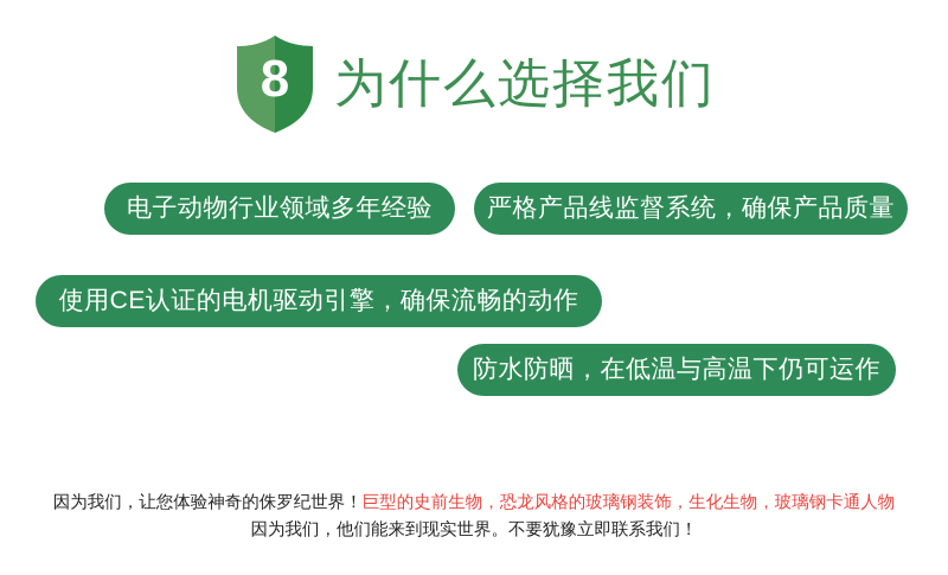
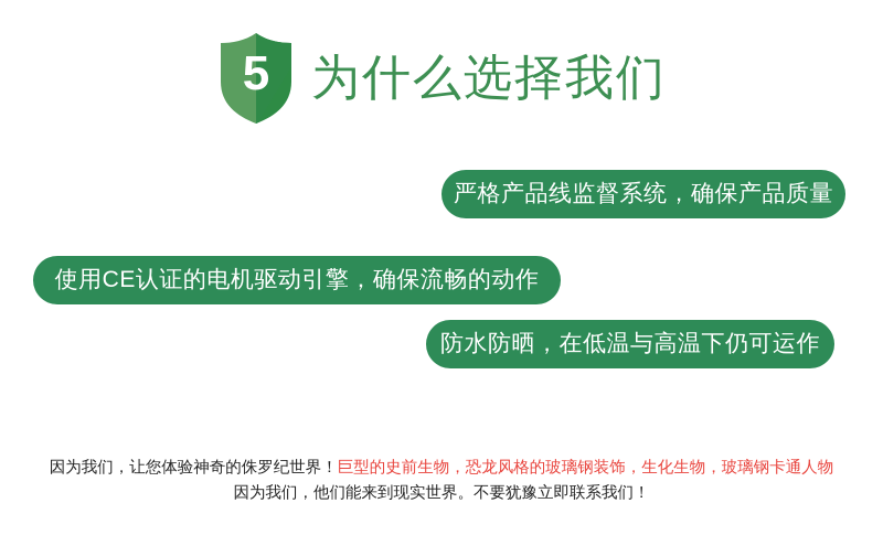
- 8
+ 5
  为什么选择我们
- 电子动物行业领域多年经验
  严格产品线监督系统，确保产品质量
  使用CE认证的电机驱动引擎，确保流畅的动作
  防水防晒，在低温与高温下仍可运作
  因为我们，让您体验神奇的侏罗纪世界！巨型的史前生物，恐龙风格的玻璃钢装饰，生化生物，玻璃钢卡通人物
  因为我们，他们能来到现实世界。不要犹豫立即联系我们！
